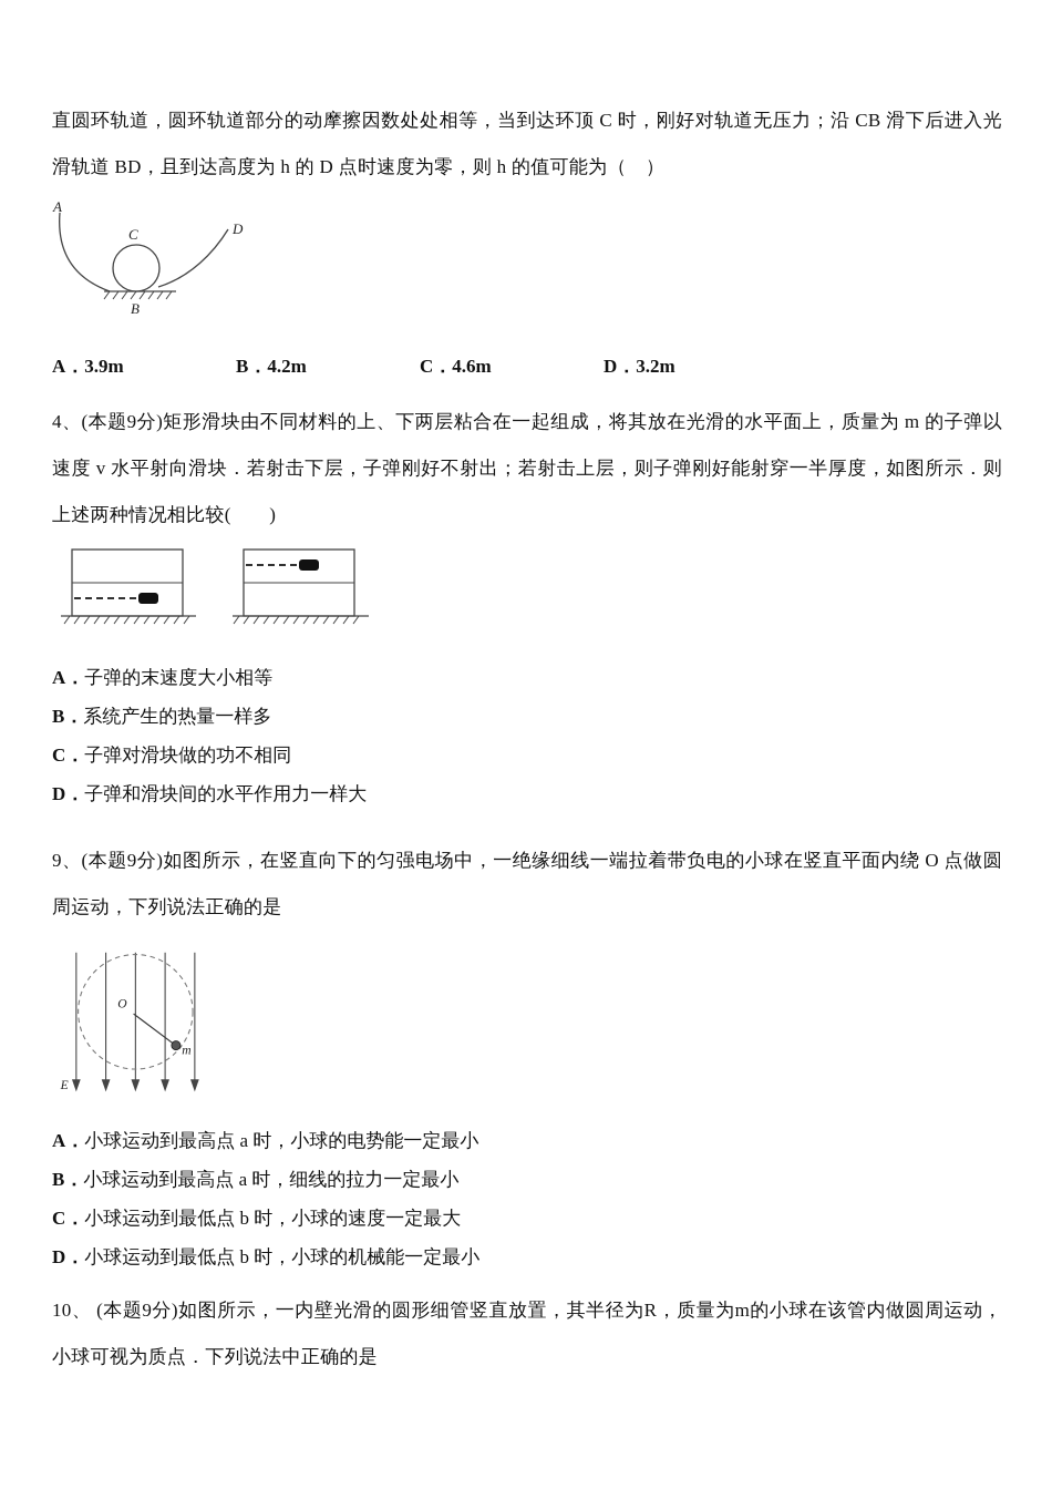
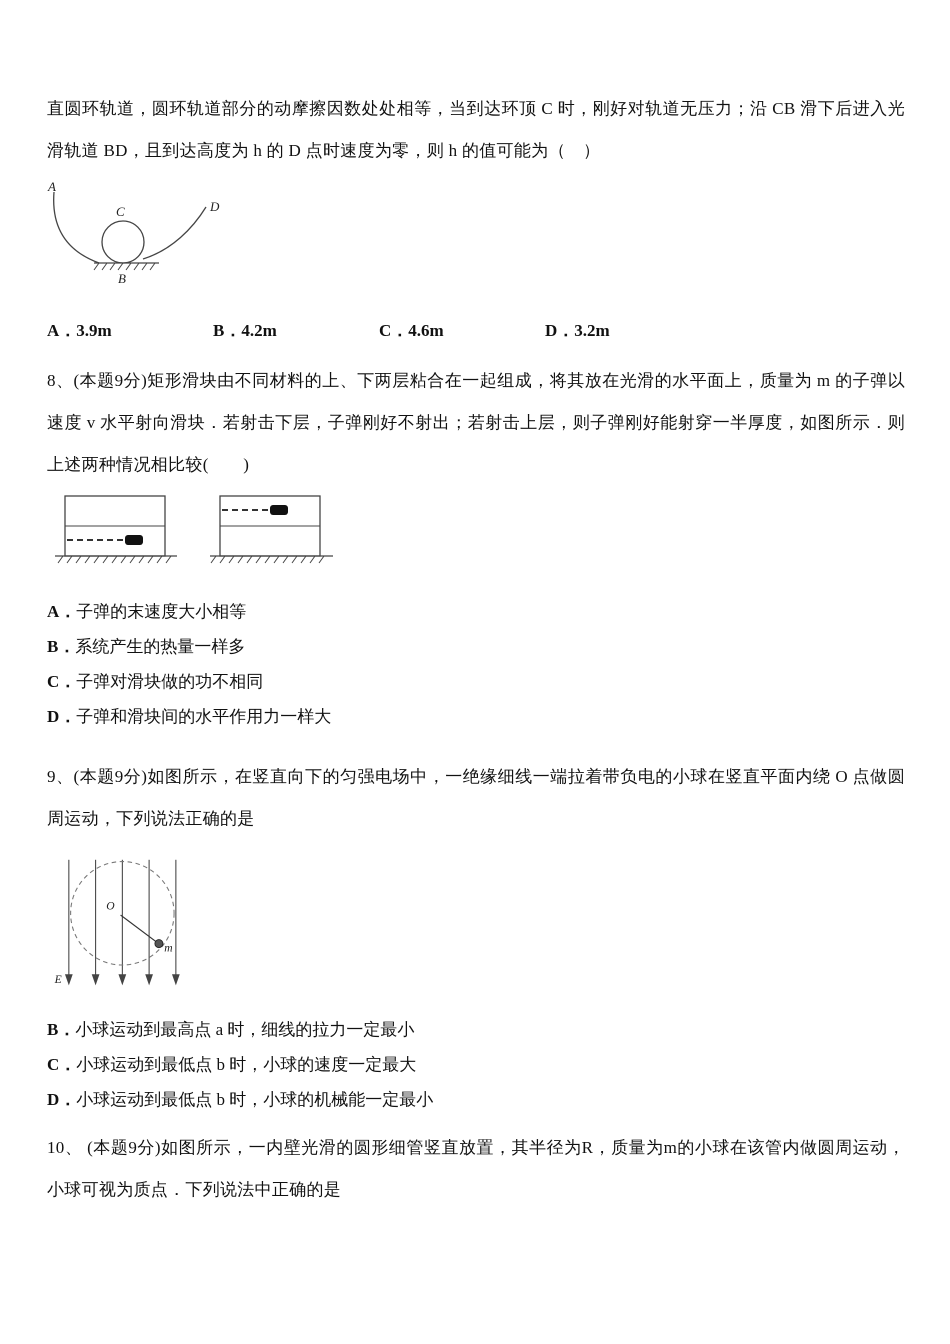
  直圆环轨道，圆环轨道部分的动摩擦因数处处相等，当到达环顶 C 时，刚好对轨道无压力；沿 CB 滑下后进入光滑轨道 BD，且到达高度为 h 的 D 点时速度为零，则 h 的值可能为（ ）
  A
  C
  D
  B
  A．3.9m B．4.2m C．4.6m D．3.2m
- 4、(本题9分)矩形滑块由不同材料的上、下两层粘合在一起组成，将其放在光滑的水平面上，质量为 m 的子弹以速度 v 水平射向滑块．若射击下层，子弹刚好不射出；若射击上层，则子弹刚好能射穿一半厚度，如图所示．则上述两种情况相比较( )
+ 8、(本题9分)矩形滑块由不同材料的上、下两层粘合在一起组成，将其放在光滑的水平面上，质量为 m 的子弹以速度 v 水平射向滑块．若射击下层，子弹刚好不射出；若射击上层，则子弹刚好能射穿一半厚度，如图所示．则上述两种情况相比较( )
  A．子弹的末速度大小相等
  B．系统产生的热量一样多
  C．子弹对滑块做的功不相同
  D．子弹和滑块间的水平作用力一样大
  9、(本题9分)如图所示，在竖直向下的匀强电场中，一绝缘细线一端拉着带负电的小球在竖直平面内绕 O 点做圆周运动，下列说法正确的是
  O
  m
  E
- A．小球运动到最高点 a 时，小球的电势能一定最小
  B．小球运动到最高点 a 时，细线的拉力一定最小
  C．小球运动到最低点 b 时，小球的速度一定最大
  D．小球运动到最低点 b 时，小球的机械能一定最小
  10、 (本题9分)如图所示，一内壁光滑的圆形细管竖直放置，其半径为R，质量为m的小球在该管内做圆周运动，小球可视为质点．下列说法中正确的是
